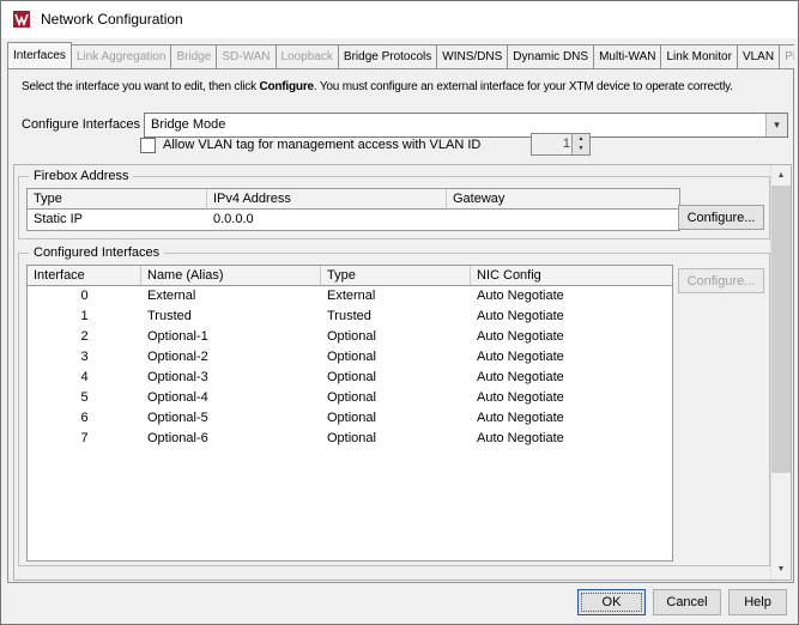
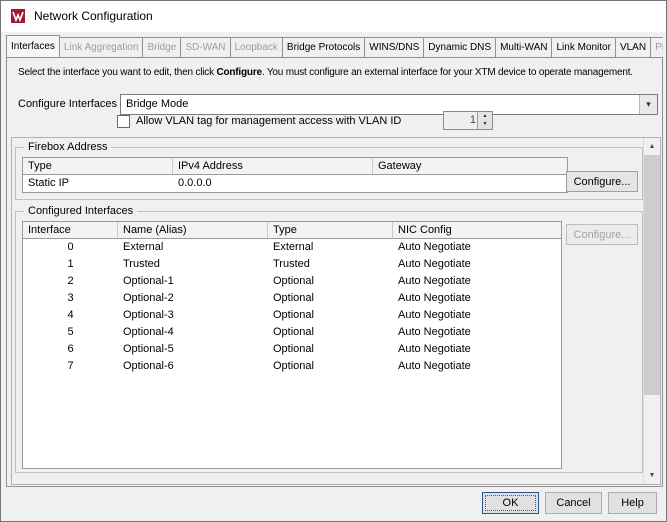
  Network Configuration
  Interfaces
  Link Aggregation
  Bridge
  SD-WAN
  Loopback
  Bridge Protocols
  WINS/DNS
  Dynamic DNS
  Multi-WAN
  Link Monitor
  VLAN
- Select the interface you want to edit, then click Configure. You must configure an external interface for your XTM device to operate correctly.
+ Select the interface you want to edit, then click Configure. You must configure an external interface for your XTM device to operate management.
  Configure Interfaces
  Bridge Mode
  ▾
  Allow VLAN tag for management access with VLAN ID
  1
  Firebox Address
  Type
  IPv4 Address
  Gateway
  Static IP
  0.0.0.0
  Configure...
  Configured Interfaces
  Interface
  Name (Alias)
  Type
  NIC Config
  0
  External
  External
  Auto Negotiate
  1
  Trusted
  Trusted
  Auto Negotiate
  2
  Optional-1
  Optional
  Auto Negotiate
  3
  Optional-2
  Optional
  Auto Negotiate
  4
  Optional-3
  Optional
  Auto Negotiate
  5
  Optional-4
  Optional
  Auto Negotiate
  6
  Optional-5
  Optional
  Auto Negotiate
  7
  Optional-6
  Optional
  Auto Negotiate
  Configure...
  OK
  Cancel
  Help
